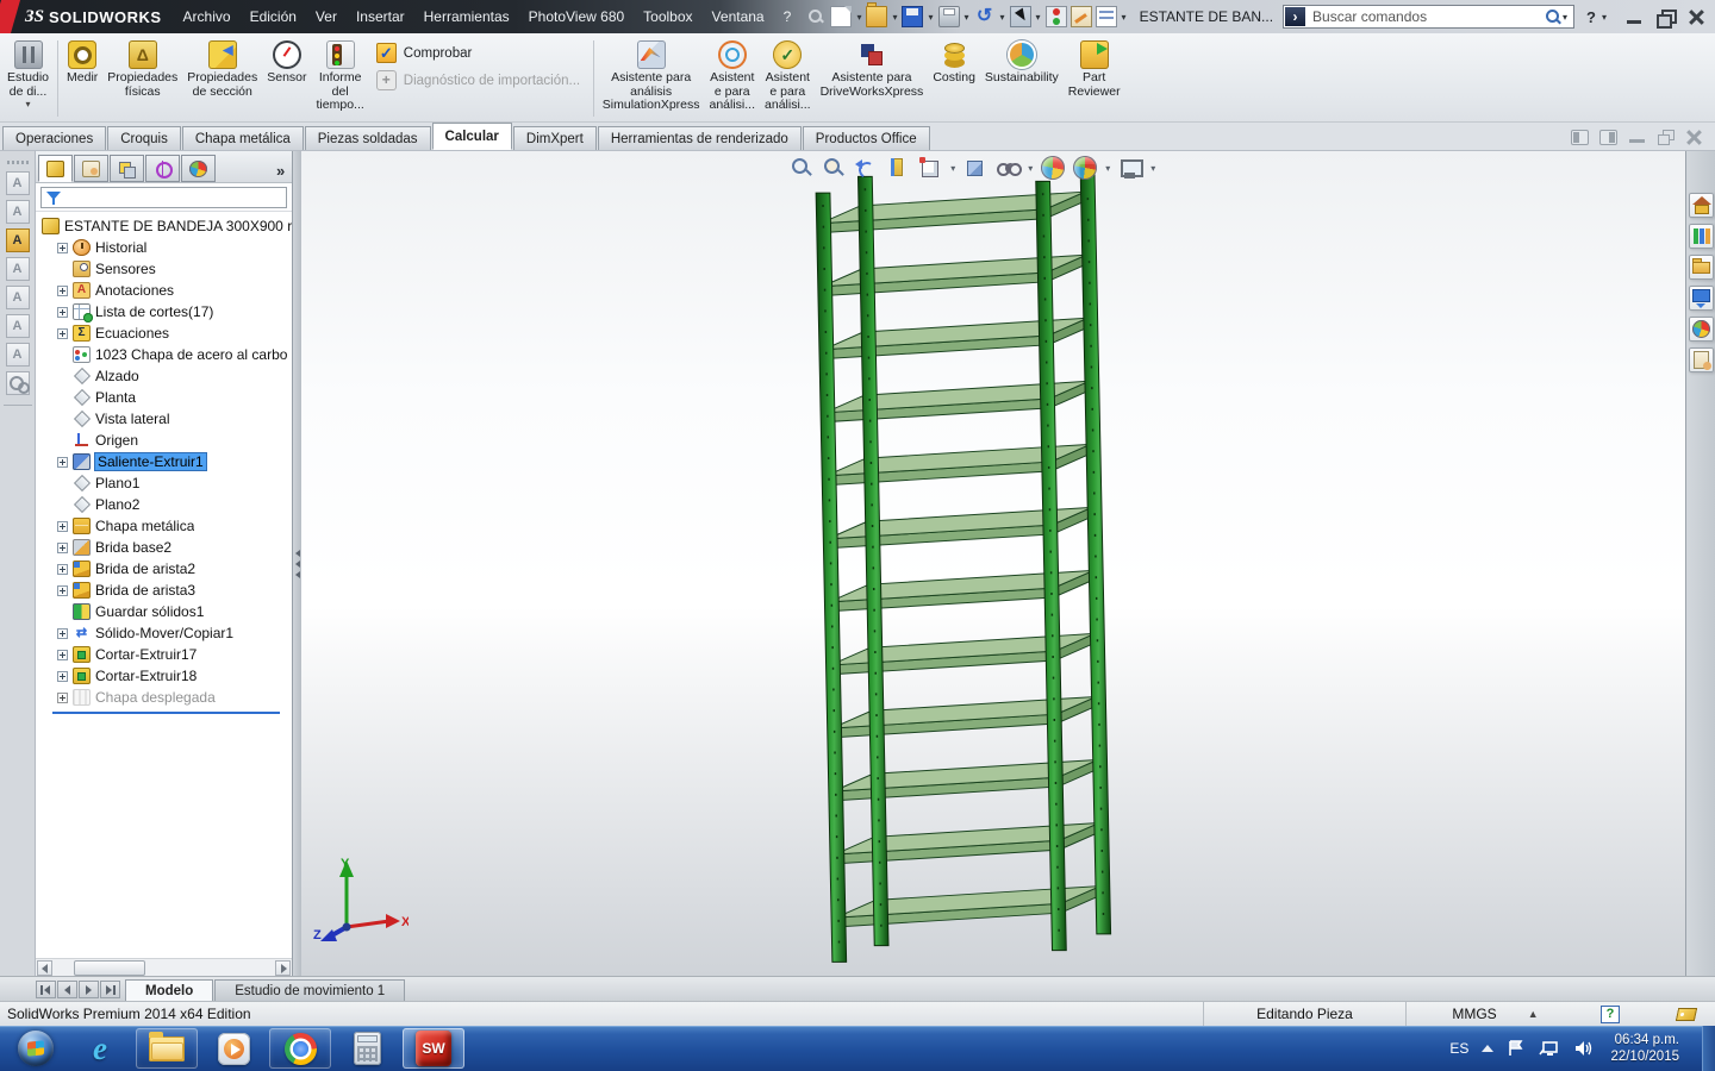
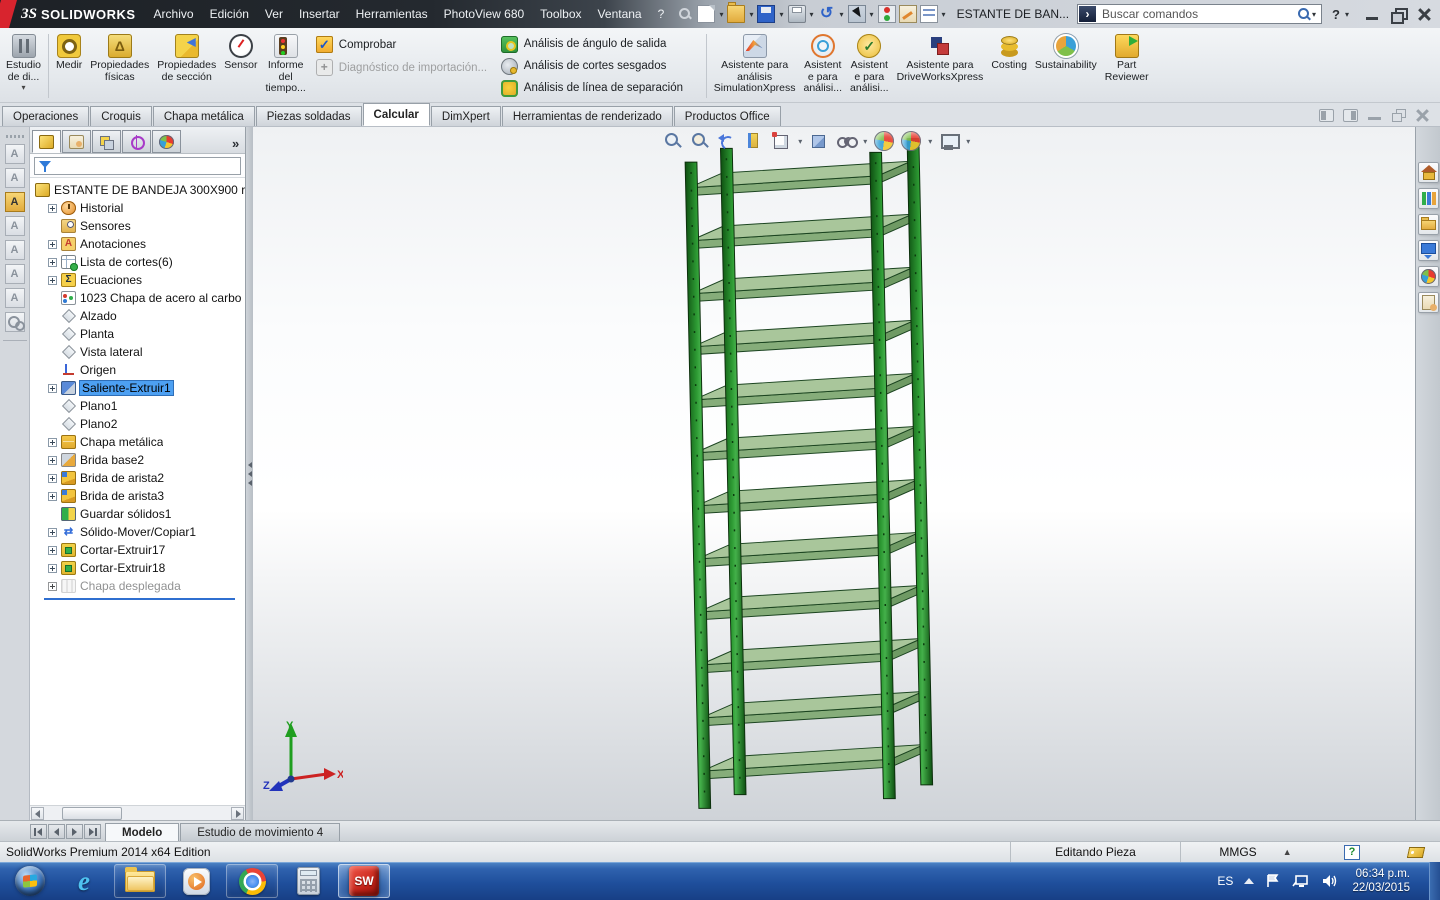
  ЗS
  SOLIDWORKS
  Archivo
  Edición
  Ver
  Insertar
  Herramientas
  PhotoView 680
  Toolbox
  Ventana
  ?
  ▾
  ▾
  ▾
  ▾
  ↺
  ▾
  ▾
  ▾
  ESTANTE DE BAN...
  Buscar comandos
  ▾
  ?
  ▾
  Estudio
  de di...
  ▾
  Medir
  Propiedades
  físicas
  Propiedades
  de sección
  Sensor
  Informe
  del
  tiempo...
  Comprobar
  Diagnóstico de importación...
+ Análisis de ángulo de salida
+ Análisis de cortes sesgados
+ Análisis de línea de separación
  Asistente para
  análisis
  SimulationXpress
  Asistent
  e para
  análisi...
  Asistent
  e para
  análisi...
  Asistente para
  DriveWorksXpress
  Costing
  Sustainability
  Part
  Reviewer
  Operaciones
  Croquis
  Chapa metálica
  Piezas soldadas
  Calcular
  DimXpert
  Herramientas de renderizado
  Productos Office
  »
  ESTANTE DE BANDEJA 300X900 r
  Historial
  Sensores
  Anotaciones
- Lista de cortes(17)
+ Lista de cortes(6)
  Ecuaciones
  1023 Chapa de acero al carbo
  Alzado
  Planta
  Vista lateral
  Origen
  Saliente-Extruir1
  Plano1
  Plano2
  Chapa metálica
  Brida base2
  Brida de arista2
  Brida de arista3
  Guardar sólidos1
  Sólido-Mover/Copiar1
  Cortar-Extruir17
  Cortar-Extruir18
  Chapa desplegada
  ▾
  ▾
  ▾
  ▾
  Y
  X
  Z
  Modelo
- Estudio de movimiento 1
+ Estudio de movimiento 4
  SolidWorks Premium 2014 x64 Edition
  Editando Pieza
  MMGS
  ▲
  ?
  e
  ES
  06:34 p.m.
- 22/10/2015
+ 22/03/2015
